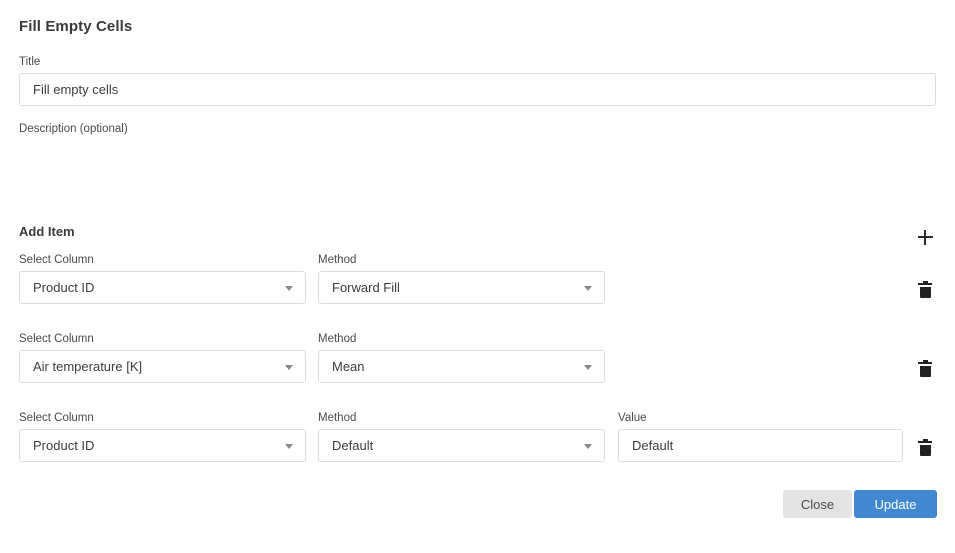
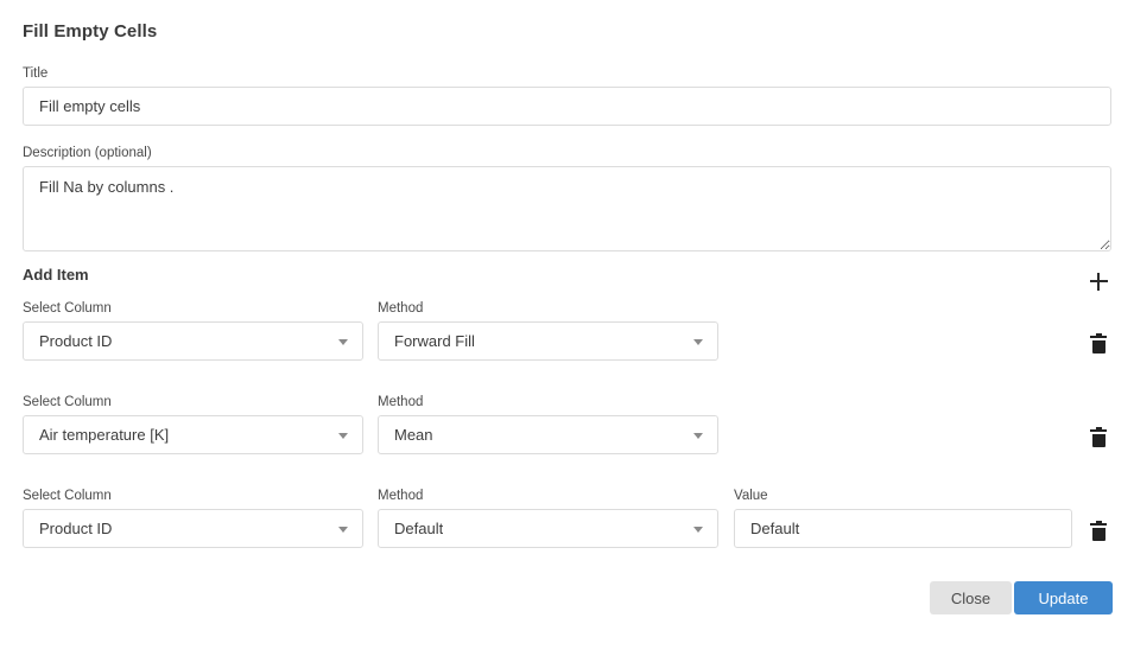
  Fill Empty Cells
  Title
  Fill empty cells
  Description (optional)
+ Fill Na by columns .
  Add Item
  Select Column
  Product ID
  Method
  Forward Fill
  Select Column
  Air temperature [K]
  Method
  Mean
  Select Column
  Product ID
  Method
  Default
  Value
  Default
  Close
  Update
